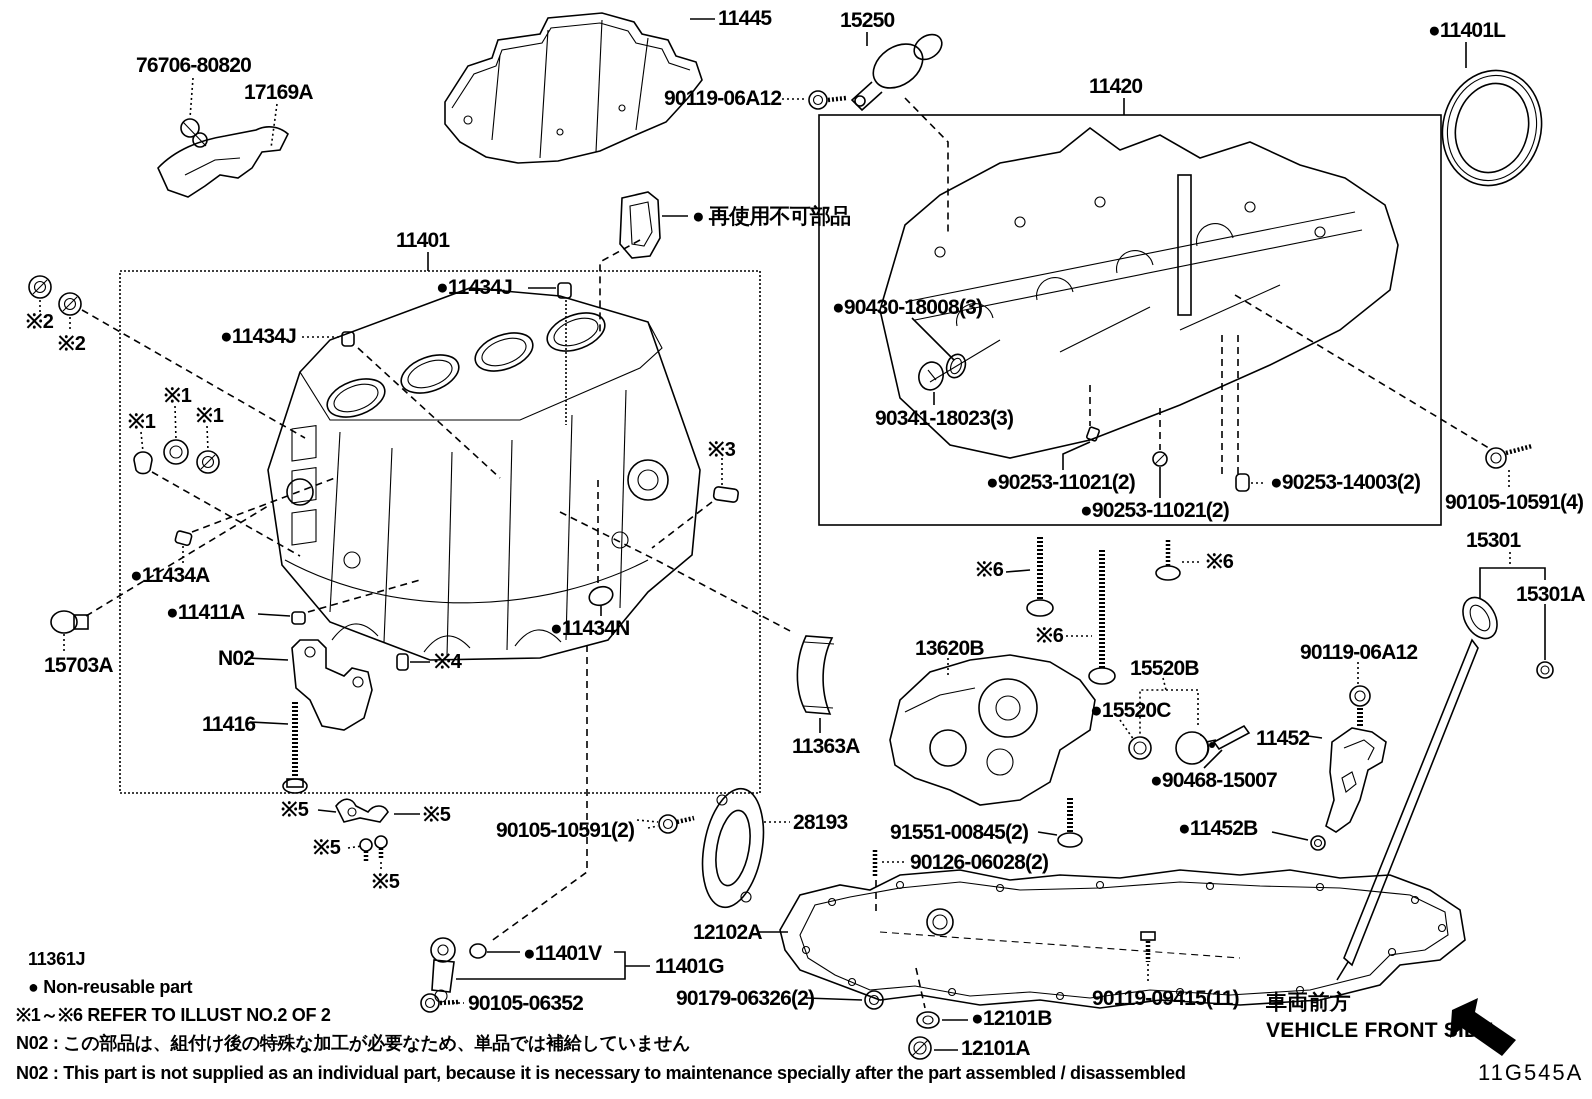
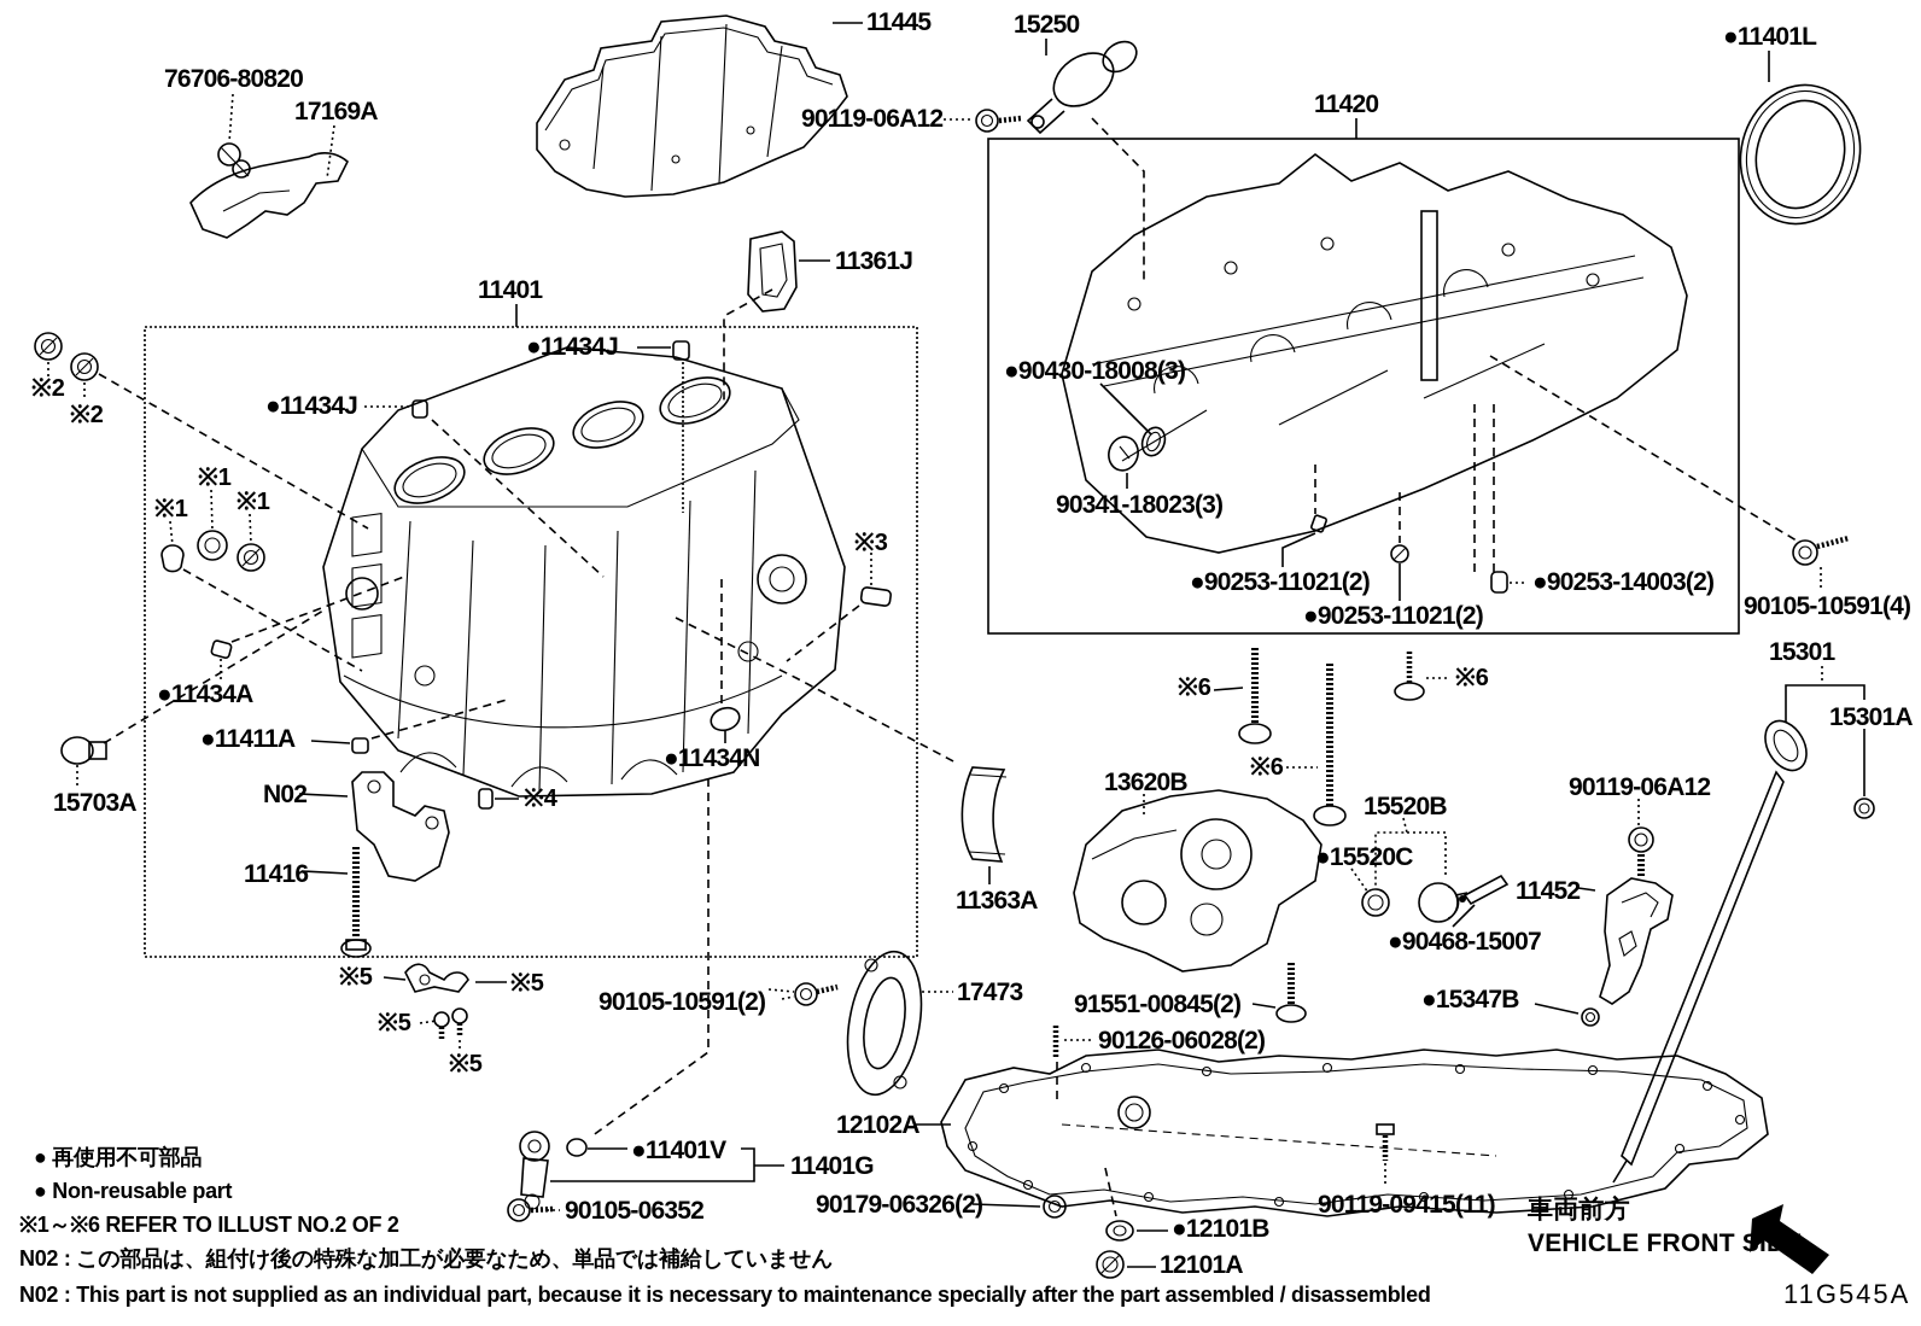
  76706-80820
  17169A
  11445
  90119-06A12
  15250
  11420
  ●11401L
  11401
  ●11434J
  ●11434J
- ● 再使用不可部品
+ 11361J
  ●11434A
  ●11411A
  15703A
  N02
  11416
  ●11434N
  90105-10591(2)
  ●11401V
  11401G
  90105-06352
- 28193
+ 17473
  12102A
  90179-06326(2)
  ●12101B
  12101A
  91551-00845(2)
  90126-06028(2)
  90119-09415(11)
  ●90430-18008(3)
  90341-18023(3)
  ●90253-11021(2)
  ●90253-11021(2)
  ●90253-14003(2)
  90105-10591(4)
  13620B
  15520B
  ●15520C
  ●90468-15007
  11452
- ●11452B
+ ●15347B
  90119-06A12
  15301
  15301A
  11363A
  ※2
  ※2
  ※1
  ※1
  ※1
  ※4
  ※3
  ※5
  ※5
  ※5
  ※5
  ※6
  ※6
  ※6
- 11361J
+ ● 再使用不可部品
  ● Non-reusable part
  ※1～※6 REFER TO ILLUST NO.2 OF 2
  N02 : この部品は、組付け後の特殊な加工が必要なため、単品では補給していません
  N02 : This part is not supplied as an individual part, because it is necessary to maintenance specially after the part assembled / disassembled
  車両前方
  VEHICLE FRONT SIDE
  11G545A
